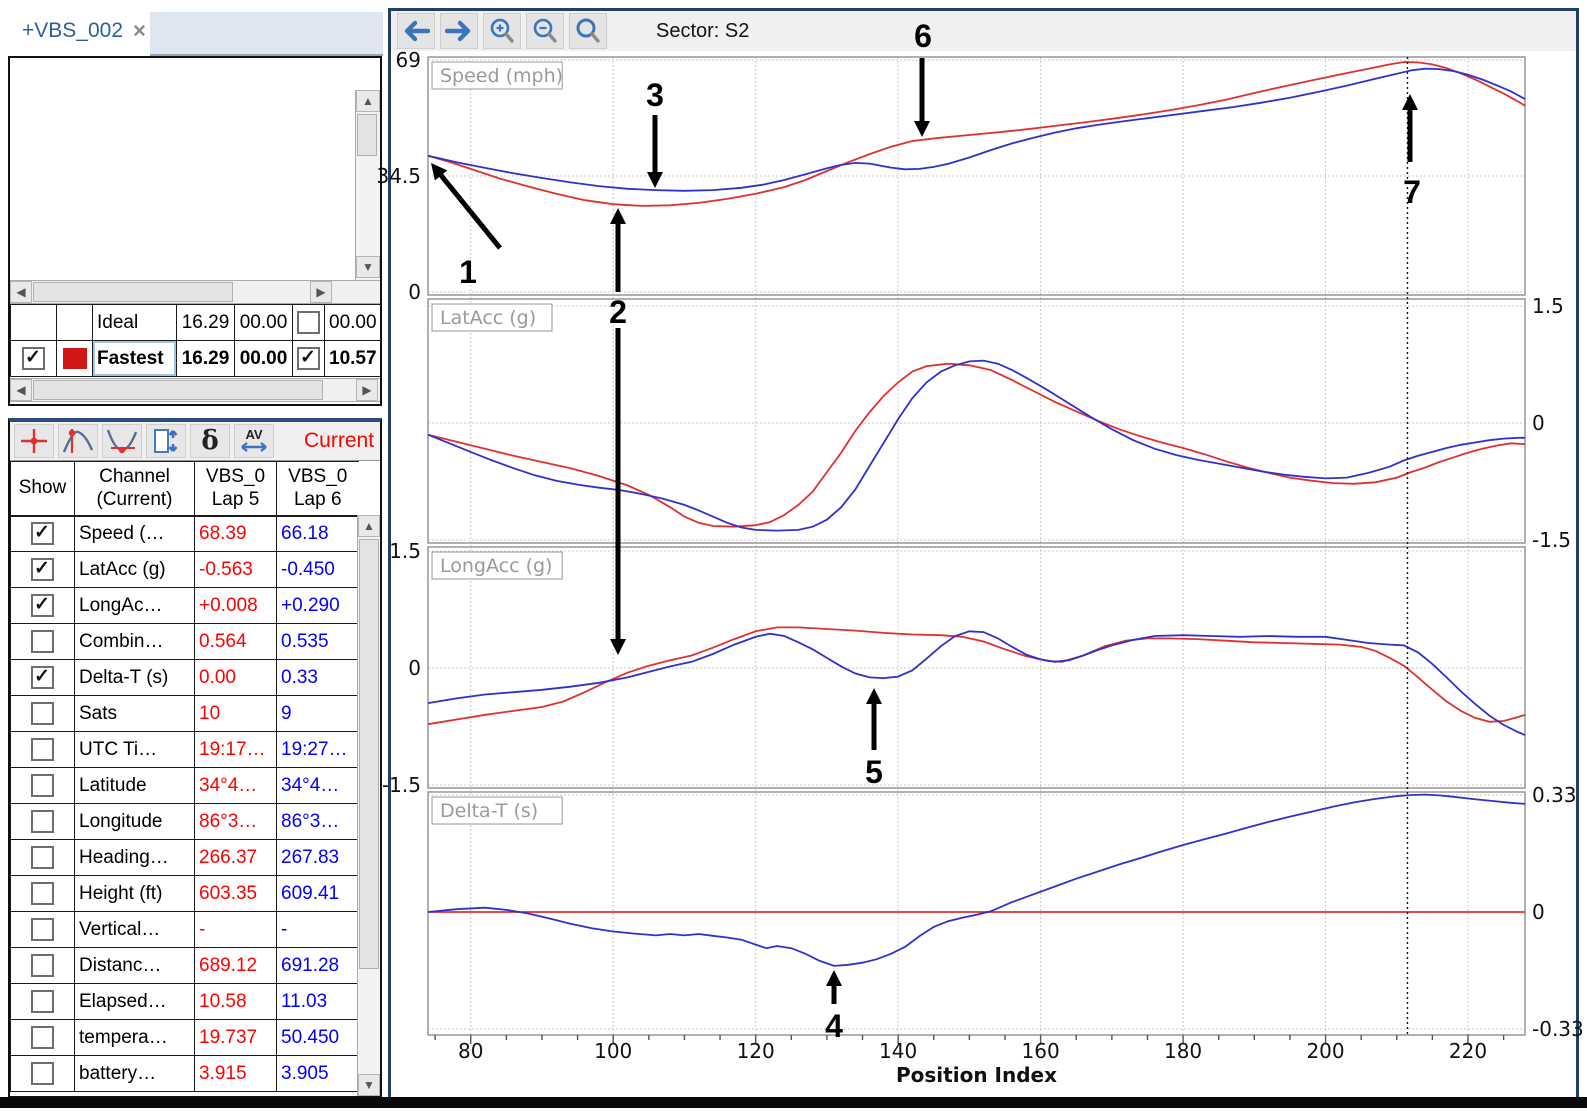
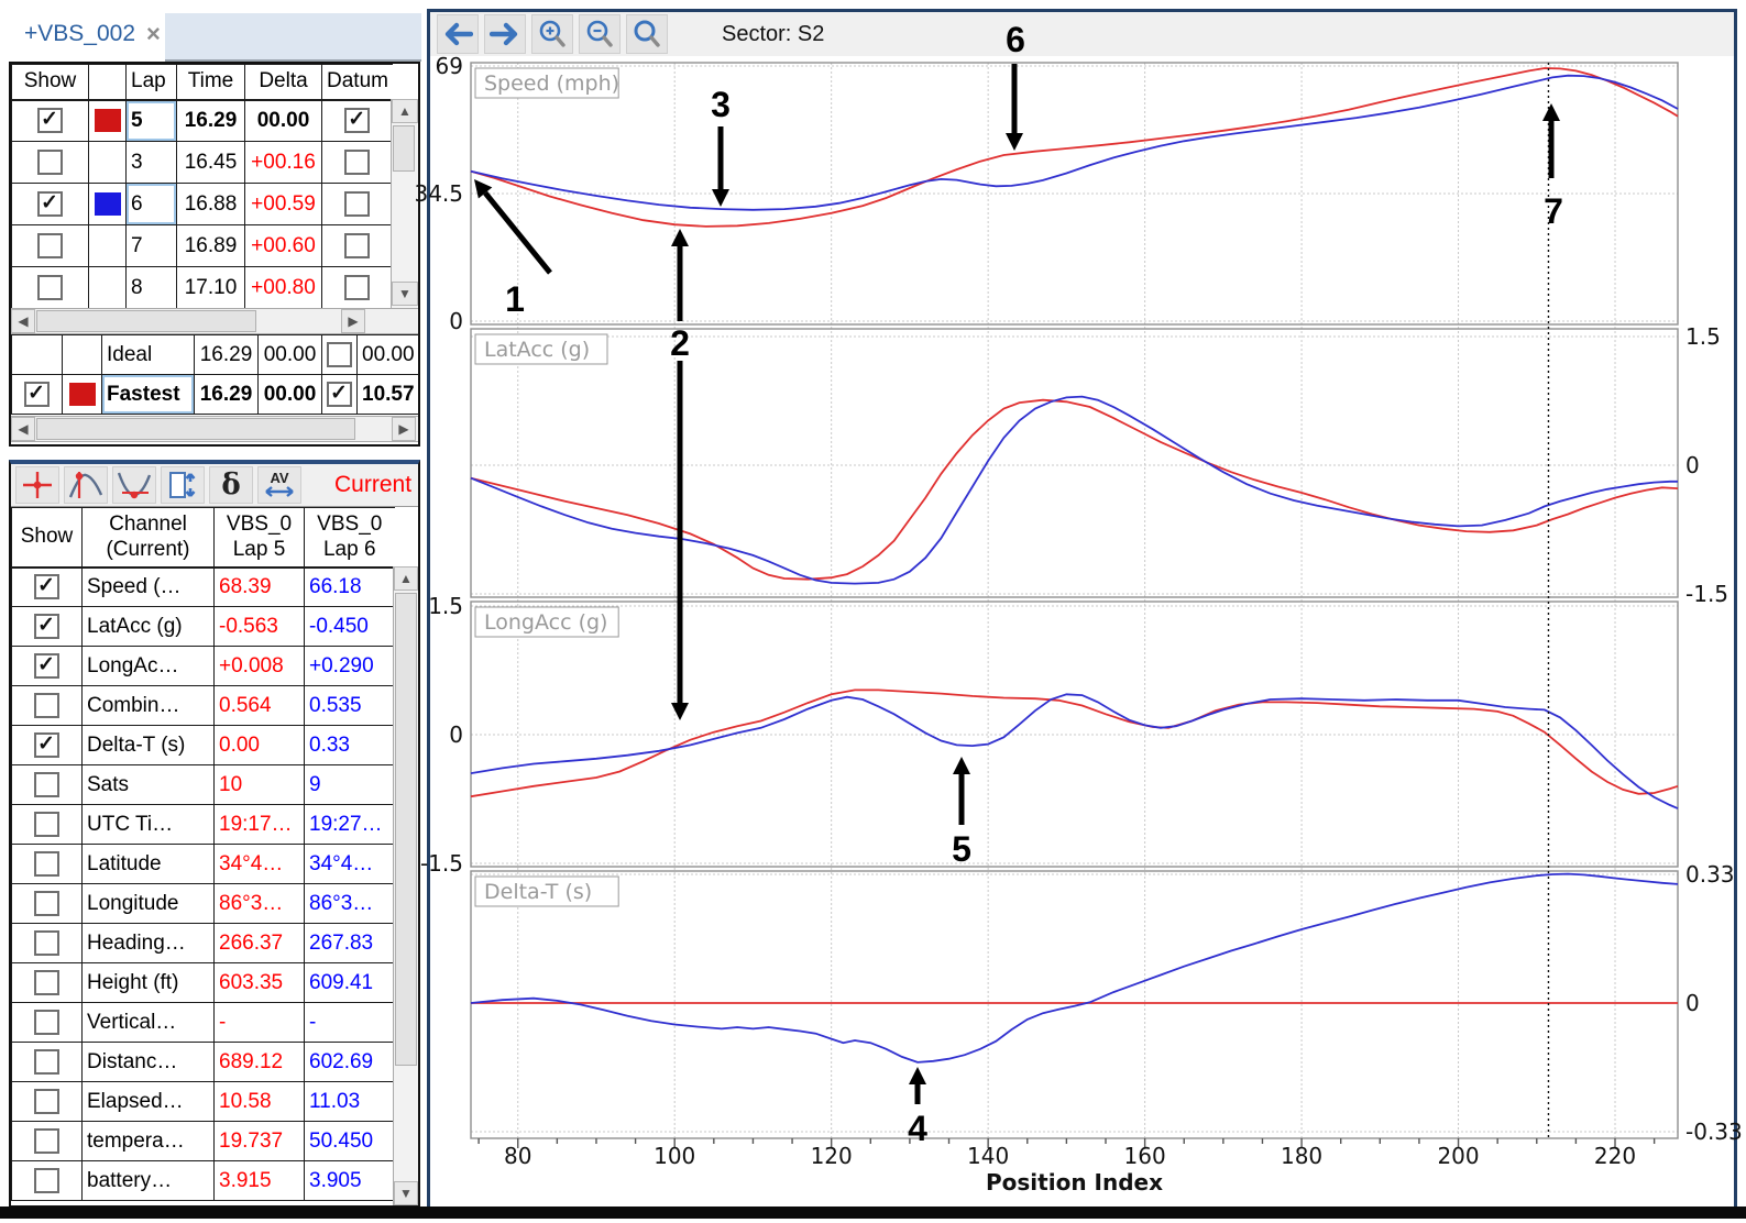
  +VBS_002
  ×
+ Show		Lap	Time	Delta	Datum
+ 		5	16.29	00.00
+ 		3	16.45	+00.16
+ 		6	16.88	+00.59
+ 		7	16.89	+00.60
+ 		8	17.10	+00.80
  ▲
  ▼
  ◀
  ▶
  		Ideal	16.29	00.00		00.00
  		Fastest	16.29	00.00		10.57
  ◀
  ▶
  δ
  AV
  Current
  Show	Channel (Current)	VBS_0 Lap 5	VBS_0 Lap 6
  	Speed (…	68.39	66.18
  	LatAcc (g)	-0.563	-0.450
  	LongAc…	+0.008	+0.290
  	Combin…	0.564	0.535
  	Delta-T (s)	0.00	0.33
  	Sats	10	9
  	UTC Ti…	19:17…	19:27…
  	Latitude	34°4…	34°4…
  	Longitude	86°3…	86°3…
  	Heading…	266.37	267.83
  	Height (ft)	603.35	609.41
  	Vertical…	-	-
- 	Distanc…	689.12	691.28
+ 	Distanc…	689.12	602.69
  	Elapsed…	10.58	11.03
  	tempera…	19.737	50.450
  	battery…	3.915	3.905
  ▲
  ▼
  Sector: S2
  69
  34.5
  0
  Speed (mph)
  1.5
  0
  -1.5
  LatAcc (g)
  1.5
  0
  -1.5
  LongAcc (g)
  0.33
  0
  -0.33
  Delta-T (s)
  80
  100
  120
  140
  160
  180
  200
  220
  Position Index
  1
  2
  3
  4
  5
  6
  7
